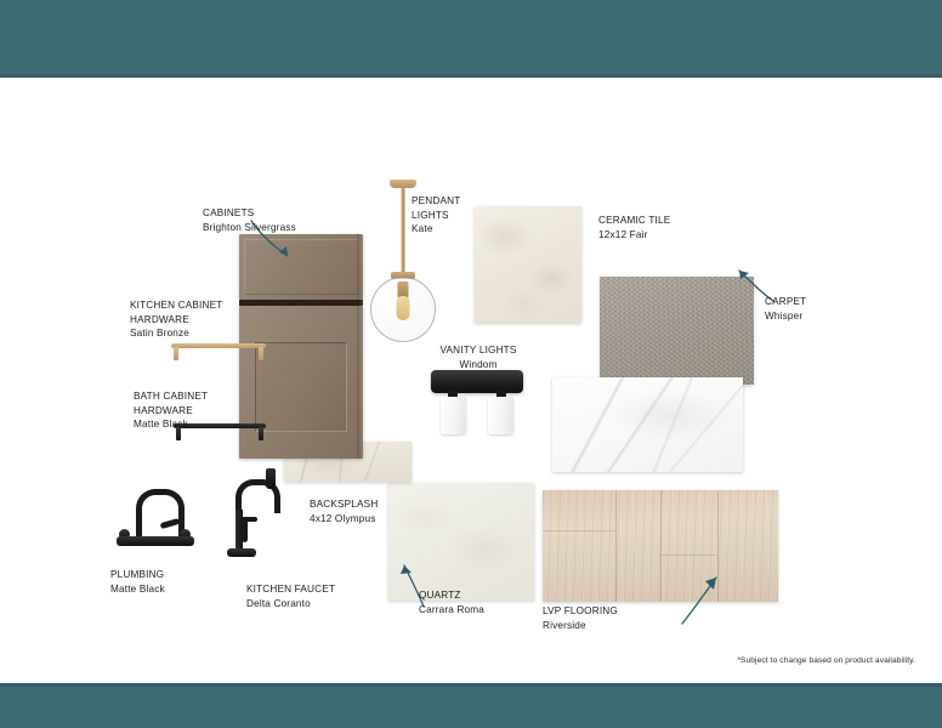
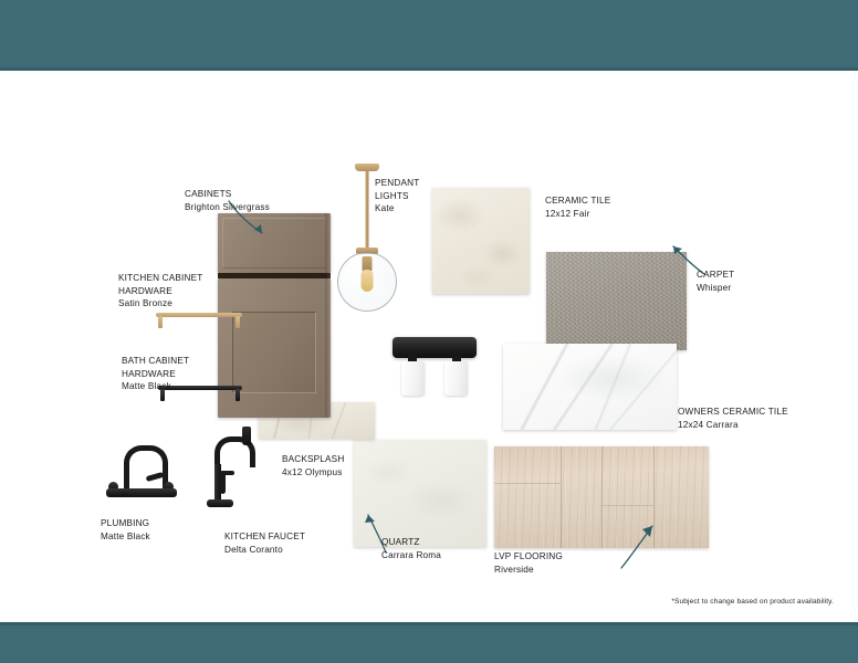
  CABINETS
  Brighton Silvergrass
  KITCHEN CABINET
  HARDWARE
  Satin Bronze
  BATH CABINET
  HARDWARE
  Matte Black
  PENDANT
  LIGHTS
  Kate
- VANITY LIGHTS
- Windom
  CERAMIC TILE
  12x12 Fair
  CARPET
  Whisper
+ OWNERS CERAMIC TILE
+ 12x24 Carrara
  BACKSPLASH
  4x12 Olympus
  QUARTZ
  Carrara Roma
  PLUMBING
  Matte Black
  KITCHEN FAUCET
  Delta Coranto
  LVP FLOORING
  Riverside
